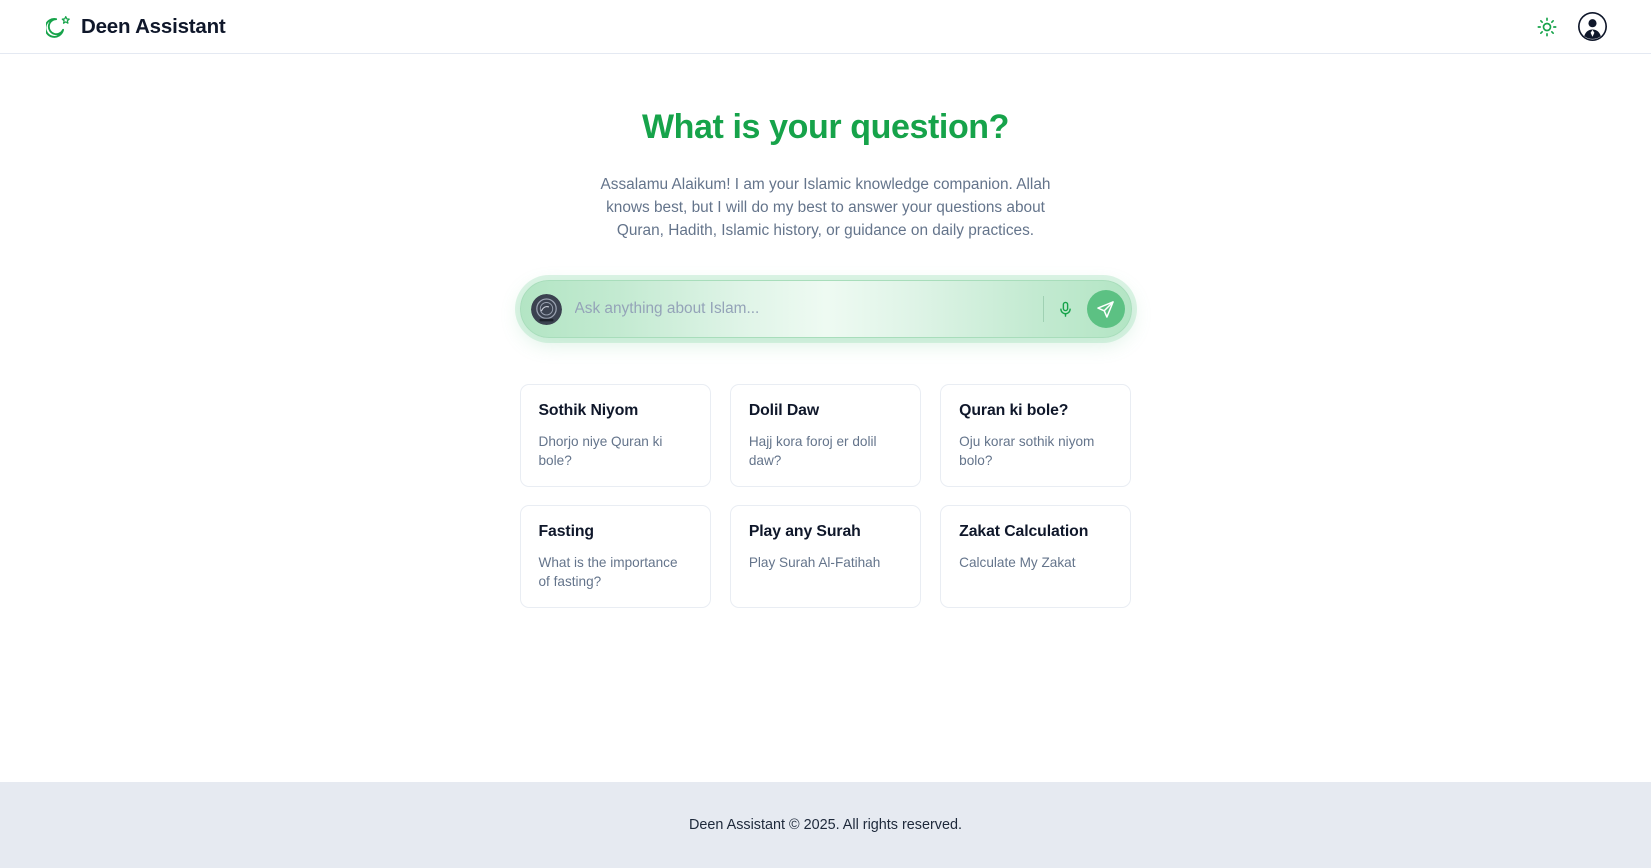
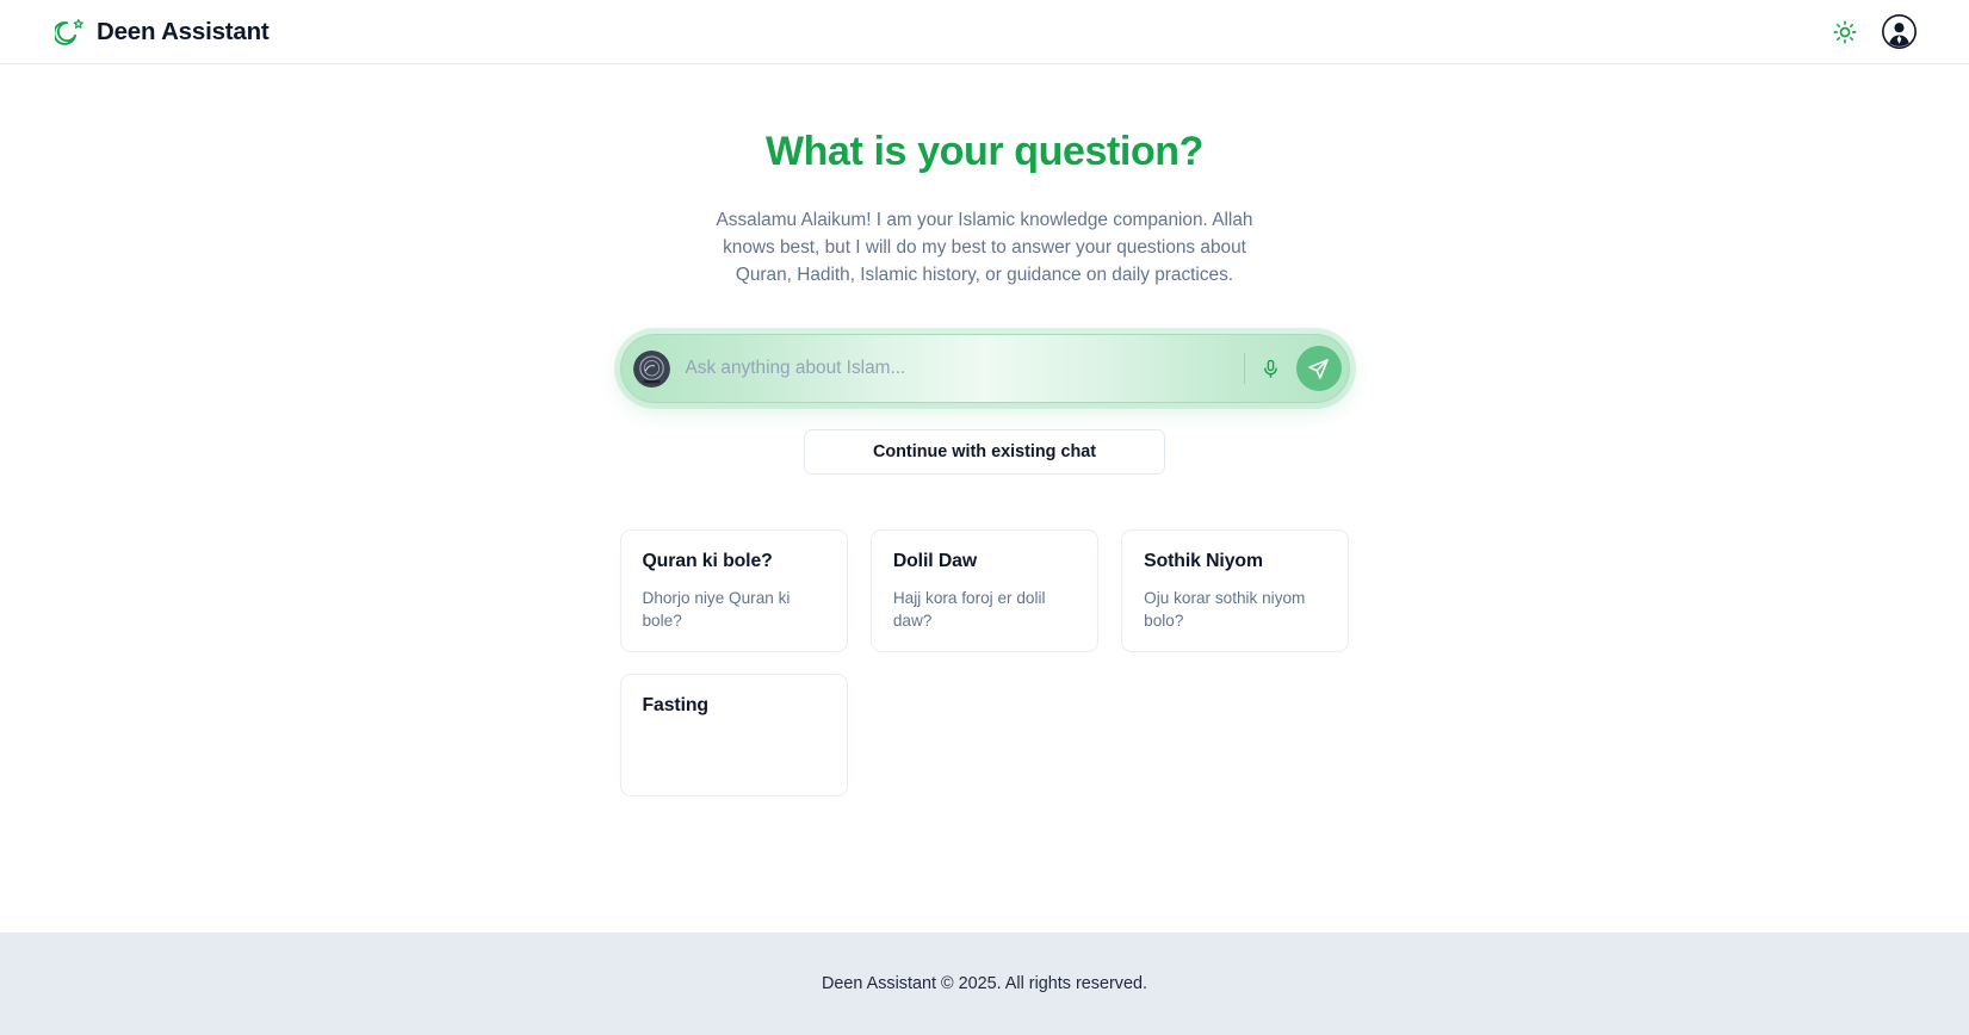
  Deen Assistant
  What is your question?
  Assalamu Alaikum! I am your Islamic knowledge companion. Allah knows best, but I will do my best to answer your questions about Quran, Hadith, Islamic history, or guidance on daily practices.
  Ask anything about Islam...
+ Continue with existing chat
- Sothik Niyom
+ Quran ki bole?
  Dhorjo niye Quran ki bole?
  Dolil Daw
  Hajj kora foroj er dolil daw?
- Quran ki bole?
+ Sothik Niyom
  Oju korar sothik niyom bolo?
  Fasting
- What is the importance of fasting?
- Play any Surah
- Play Surah Al-Fatihah
- Zakat Calculation
- Calculate My Zakat
  Deen Assistant © 2025. All rights reserved.
